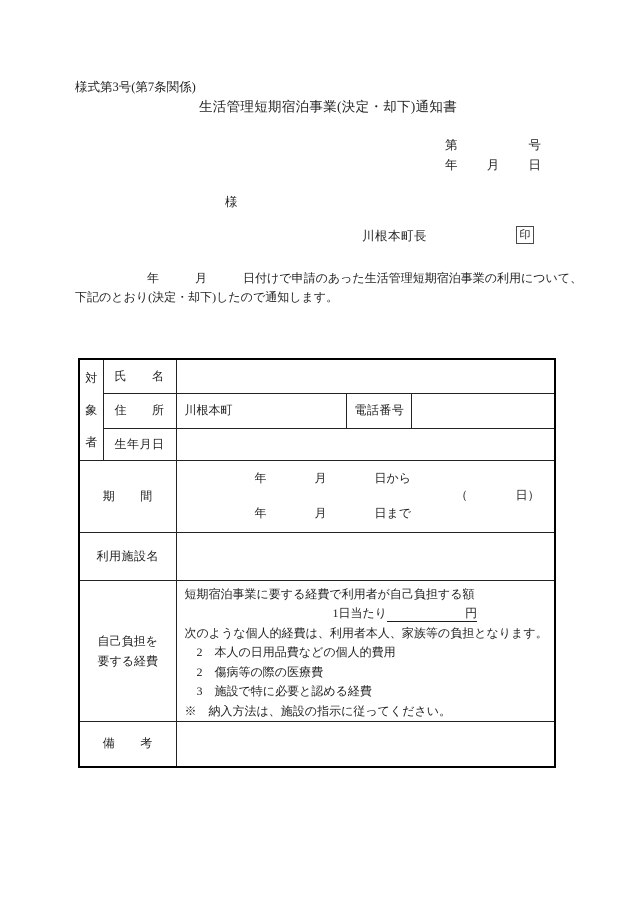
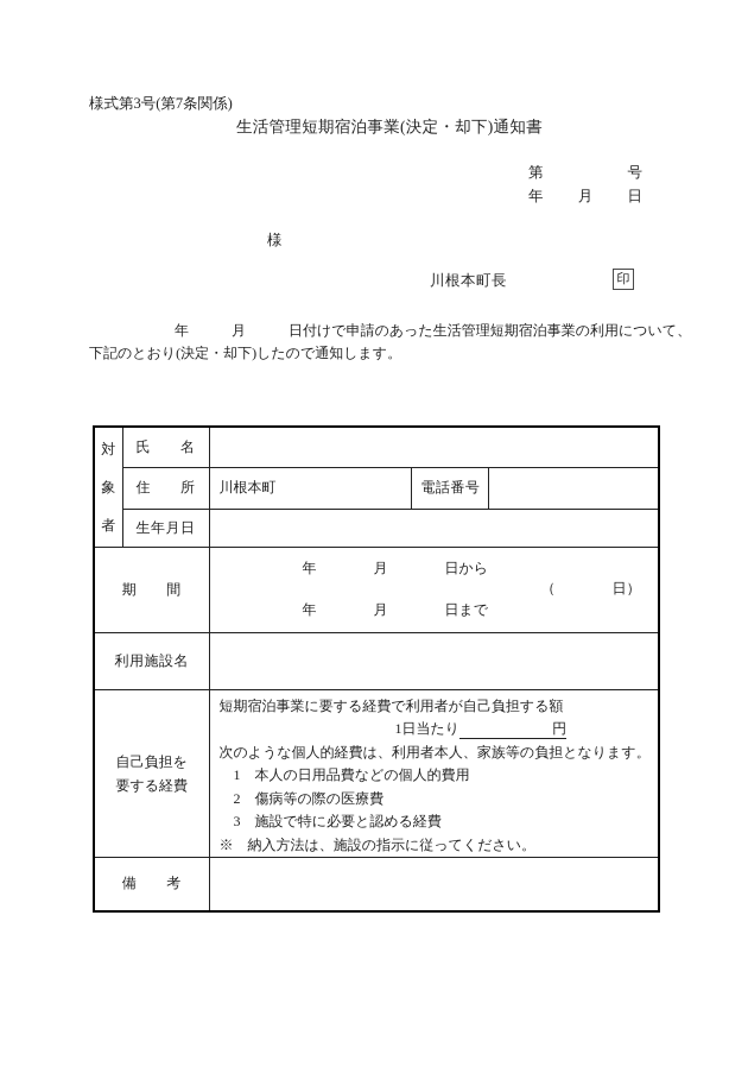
  様式第3号(第7条関係)
  生活管理短期宿泊事業(決定・却下)通知書
  第
  号
  年
  月
  日
  様
  川根本町長
  印
  年 月 日付けで申請のあった生活管理短期宿泊事業の利用について、
  下記のとおり(決定・却下)したので通知します。
  対 象 者	氏 名
  住 所	川根本町	電話番号
  生年月日
  期 間	年 月 日から （ 日） 年 月 日まで
  利用施設名
- 自己負担を 要する経費	短期宿泊事業に要する経費で利用者が自己負担する額 1日当たり 円 次のような個人的経費は、利用者本人、家族等の負担となります。 2 本人の日用品費などの個人的費用 2 傷病等の際の医療費 3 施設で特に必要と認める経費 ※ 納入方法は、施設の指示に従ってください。
+ 自己負担を 要する経費	短期宿泊事業に要する経費で利用者が自己負担する額 1日当たり 円 次のような個人的経費は、利用者本人、家族等の負担となります。 1 本人の日用品費などの個人的費用 2 傷病等の際の医療費 3 施設で特に必要と認める経費 ※ 納入方法は、施設の指示に従ってください。
  備 考
